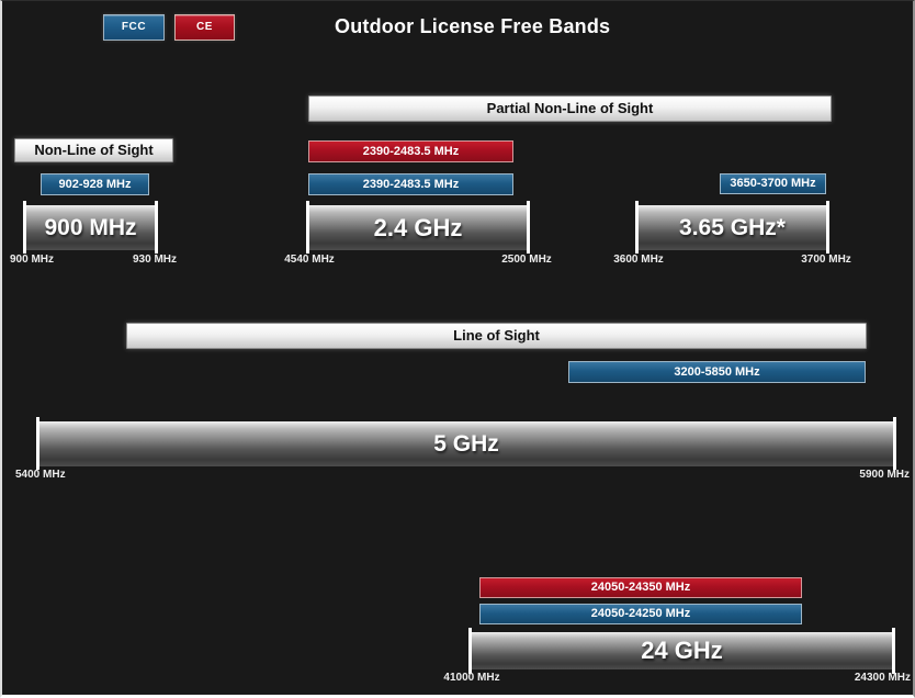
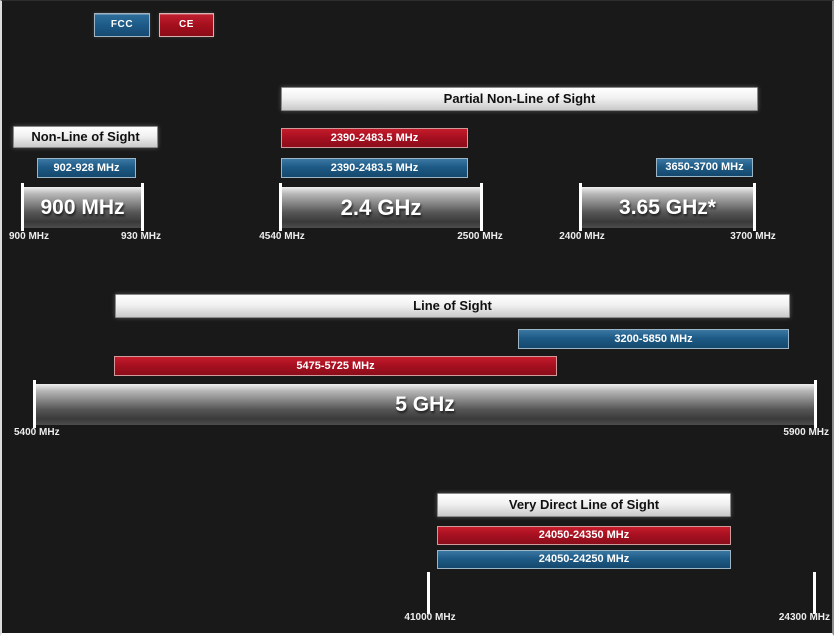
  FCC
  CE
- Outdoor License Free Bands
  Partial Non-Line of Sight
  Non-Line of Sight
  2390-2483.5 MHz
  902-928 MHz
  2390-2483.5 MHz
  3650-3700 MHz
  900 MHz
  2.4 GHz
  3.65 GHz*
  900 MHz
  930 MHz
  4540 MHz
  2500 MHz
- 3600 MHz
+ 2400 MHz
  3700 MHz
  Line of Sight
  3200-5850 MHz
+ 5475-5725 MHz
  5 GHz
  5400 MHz
  5900 MHz
+ Very Direct Line of Sight
  24050-24350 MHz
  24050-24250 MHz
- 24 GHz
  41000 MHz
  24300 MHz
